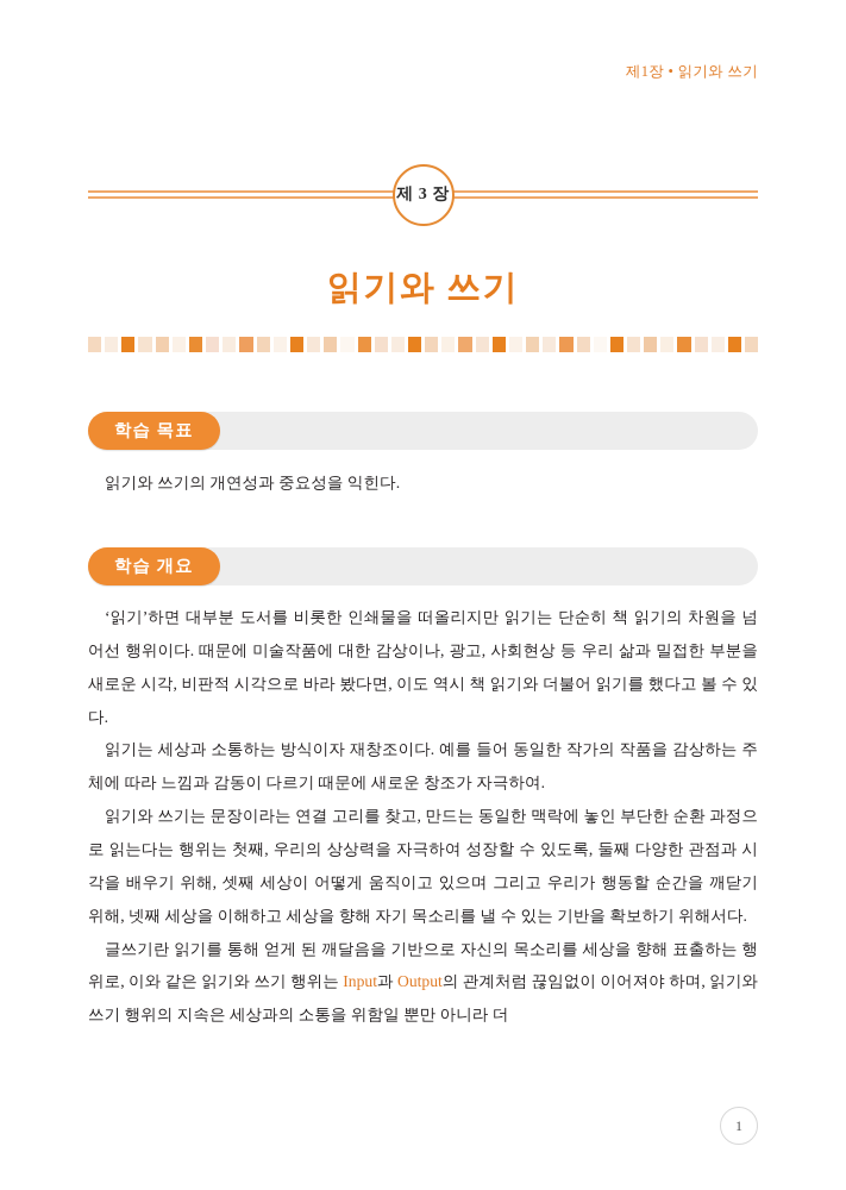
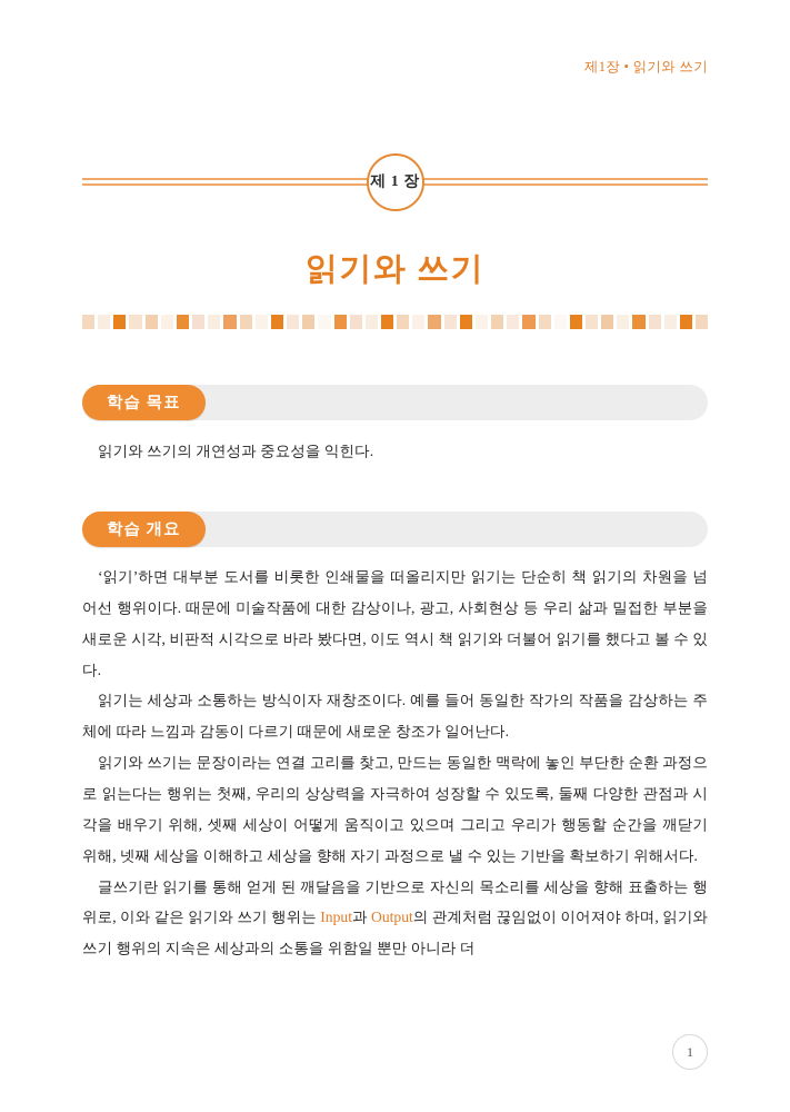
  제1장 • 읽기와 쓰기
- 제 3 장
+ 제 1 장
  읽기와 쓰기
  학습 목표
  읽기와 쓰기의 개연성과 중요성을 익힌다.
  학습 개요
  ‘읽기’하면 대부분 도서를 비롯한 인쇄물을 떠올리지만 읽기는 단순히 책 읽기의 차원을 넘어선 행위이다. 때문에 미술작품에 대한 감상이나, 광고, 사회현상 등 우리 삶과 밀접한 부분을 새로운 시각, 비판적 시각으로 바라 봤다면, 이도 역시 책 읽기와 더불어 읽기를 했다고 볼 수 있다.
- 읽기는 세상과 소통하는 방식이자 재창조이다. 예를 들어 동일한 작가의 작품을 감상하는 주체에 따라 느낌과 감동이 다르기 때문에 새로운 창조가 자극하여.
+ 읽기는 세상과 소통하는 방식이자 재창조이다. 예를 들어 동일한 작가의 작품을 감상하는 주체에 따라 느낌과 감동이 다르기 때문에 새로운 창조가 일어난다.
- 읽기와 쓰기는 문장이라는 연결 고리를 찾고, 만드는 동일한 맥락에 놓인 부단한 순환 과정으로 읽는다는 행위는 첫째, 우리의 상상력을 자극하여 성장할 수 있도록, 둘째 다양한 관점과 시각을 배우기 위해, 셋째 세상이 어떻게 움직이고 있으며 그리고 우리가 행동할 순간을 깨닫기 위해, 넷째 세상을 이해하고 세상을 향해 자기 목소리를 낼 수 있는 기반을 확보하기 위해서다.
+ 읽기와 쓰기는 문장이라는 연결 고리를 찾고, 만드는 동일한 맥락에 놓인 부단한 순환 과정으로 읽는다는 행위는 첫째, 우리의 상상력을 자극하여 성장할 수 있도록, 둘째 다양한 관점과 시각을 배우기 위해, 셋째 세상이 어떻게 움직이고 있으며 그리고 우리가 행동할 순간을 깨닫기 위해, 넷째 세상을 이해하고 세상을 향해 자기 과정으로 낼 수 있는 기반을 확보하기 위해서다.
  글쓰기란 읽기를 통해 얻게 된 깨달음을 기반으로 자신의 목소리를 세상을 향해 표출하는 행위로, 이와 같은 읽기와 쓰기 행위는 Input과 Output의 관계처럼 끊임없이 이어져야 하며, 읽기와 쓰기 행위의 지속은 세상과의 소통을 위함일 뿐만 아니라 더
  1
